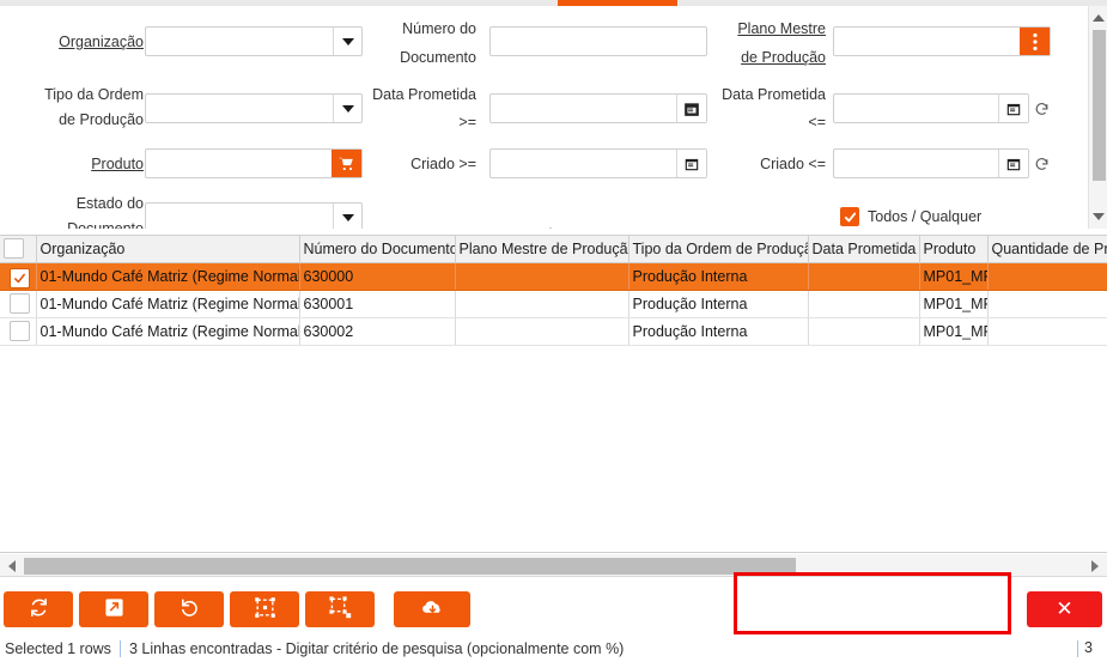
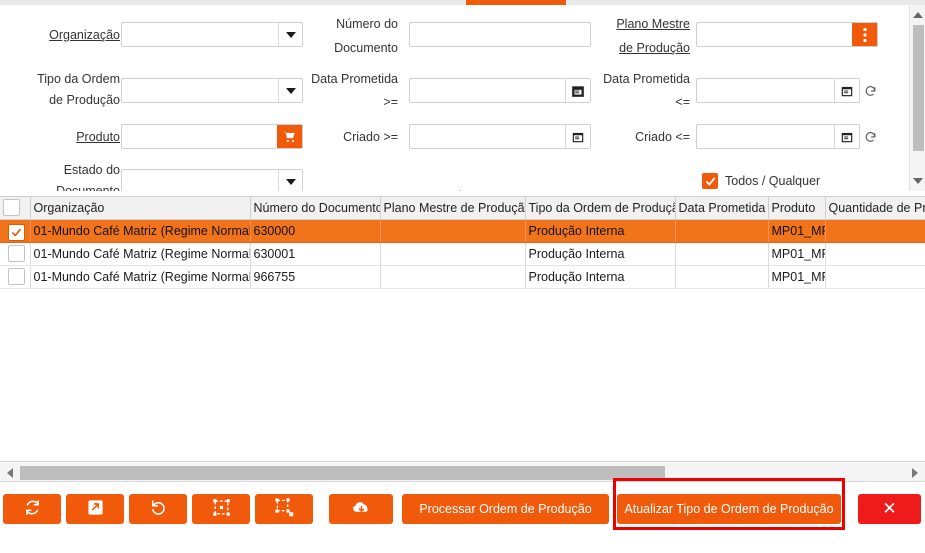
  Organização
  Tipo da Ordem
  de Produção
  Produto
  Estado do
  Número do
  Documento
  Data Prometida
  >=
  Criado >=
  Plano Mestre
  de Produção
  Data Prometida
  <=
  Criado <=
  Todos / Qualquer
  	Organização	Número do Documento	Plano Mestre de Produçã	Tipo da Ordem de Produç	Data Prometida	Produto	Quantidade de Pr
  	01-Mundo Café Matriz (Regime Norma	630000		Produção Interna		MP01_M
  	01-Mundo Café Matriz (Regime Norma	630001		Produção Interna		MP01_M
- 	01-Mundo Café Matriz (Regime Norma	630002		Produção Interna		MP01_M
+ 	01-Mundo Café Matriz (Regime Norma	966755		Produção Interna		MP01_M
+ Processar Ordem de Produção
+ Atualizar Tipo de Ordem de Produção
  ✕
- Selected 1 rows
- 3 Linhas encontradas - Digitar critério de pesquisa (opcionalmente com %)
- 3
